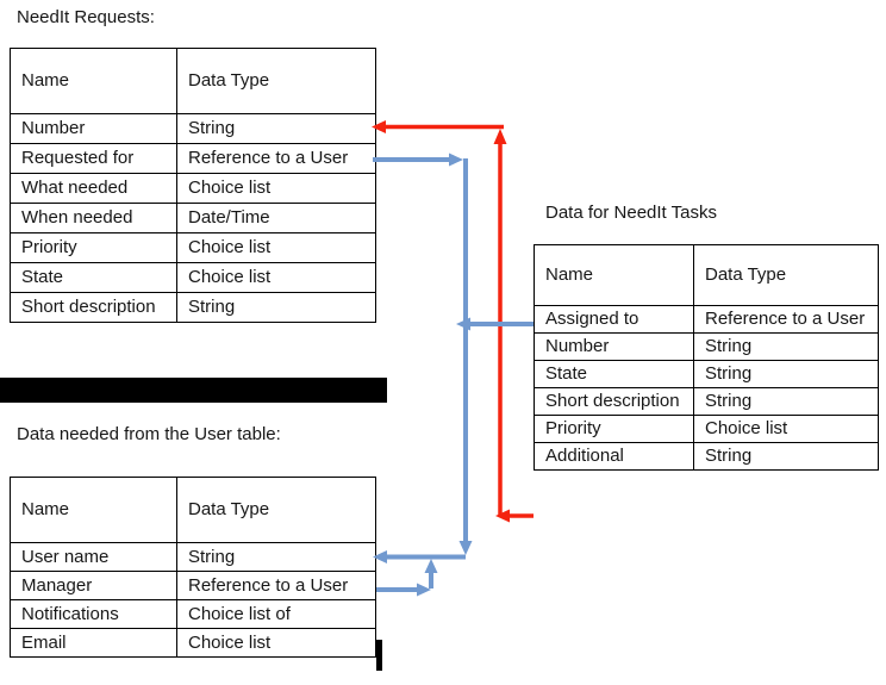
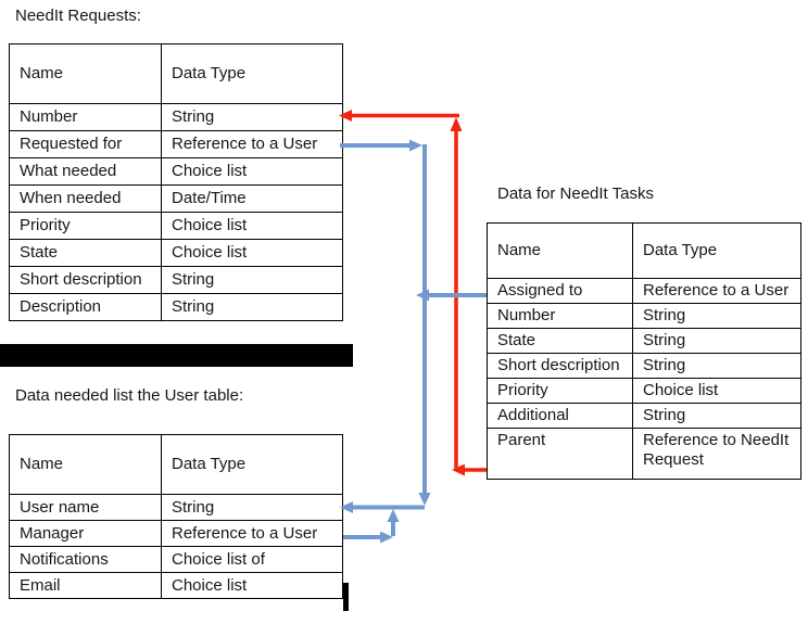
  NeedIt Requests:
  Data for NeedIt Tasks
- Data needed from the User table:
+ Data needed list the User table:
  Name	Data Type
  Number	String
  Requested for	Reference to a User
  What needed	Choice list
  When needed	Date/Time
  Priority	Choice list
  State	Choice list
  Short description	String
+ Description	String
  Name	Data Type
  Assigned to	Reference to a User
  Number	String
  State	String
  Short description	String
  Priority	Choice list
  Additional	String
+ Parent	Reference to NeedIt Request
  Name	Data Type
  User name	String
  Manager	Reference to a User
  Notifications	Choice list of
  Email	Choice list
